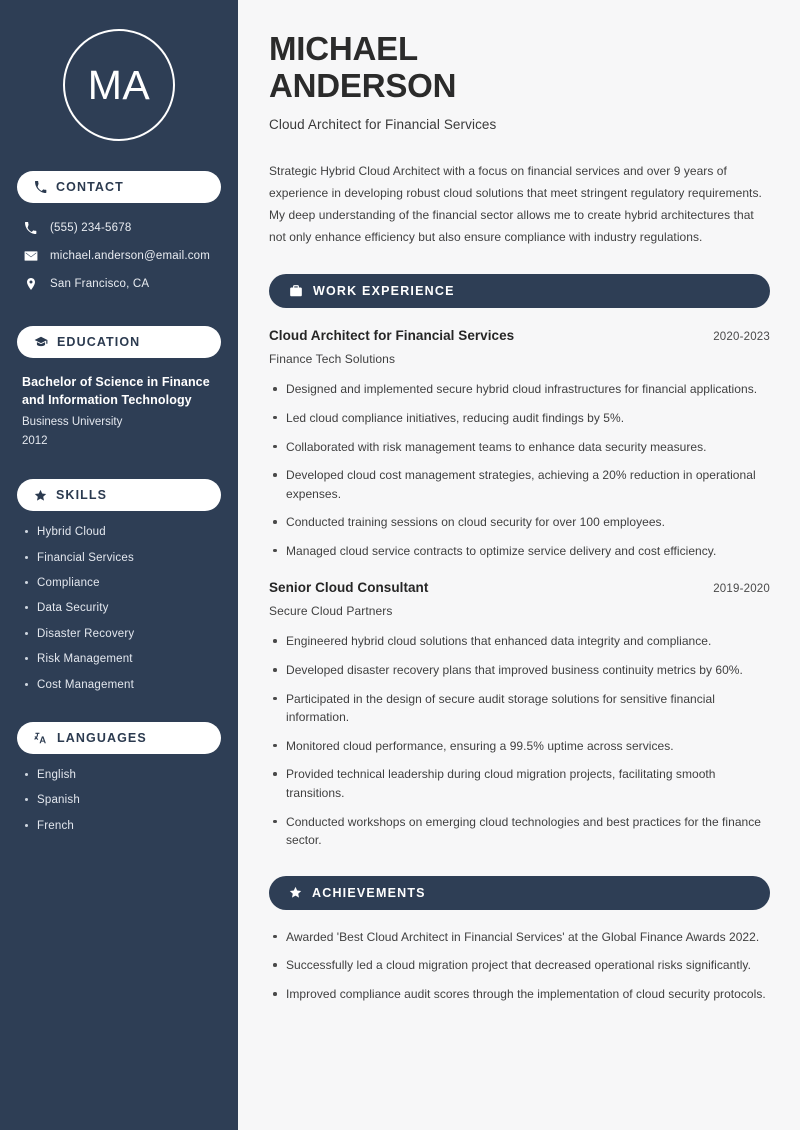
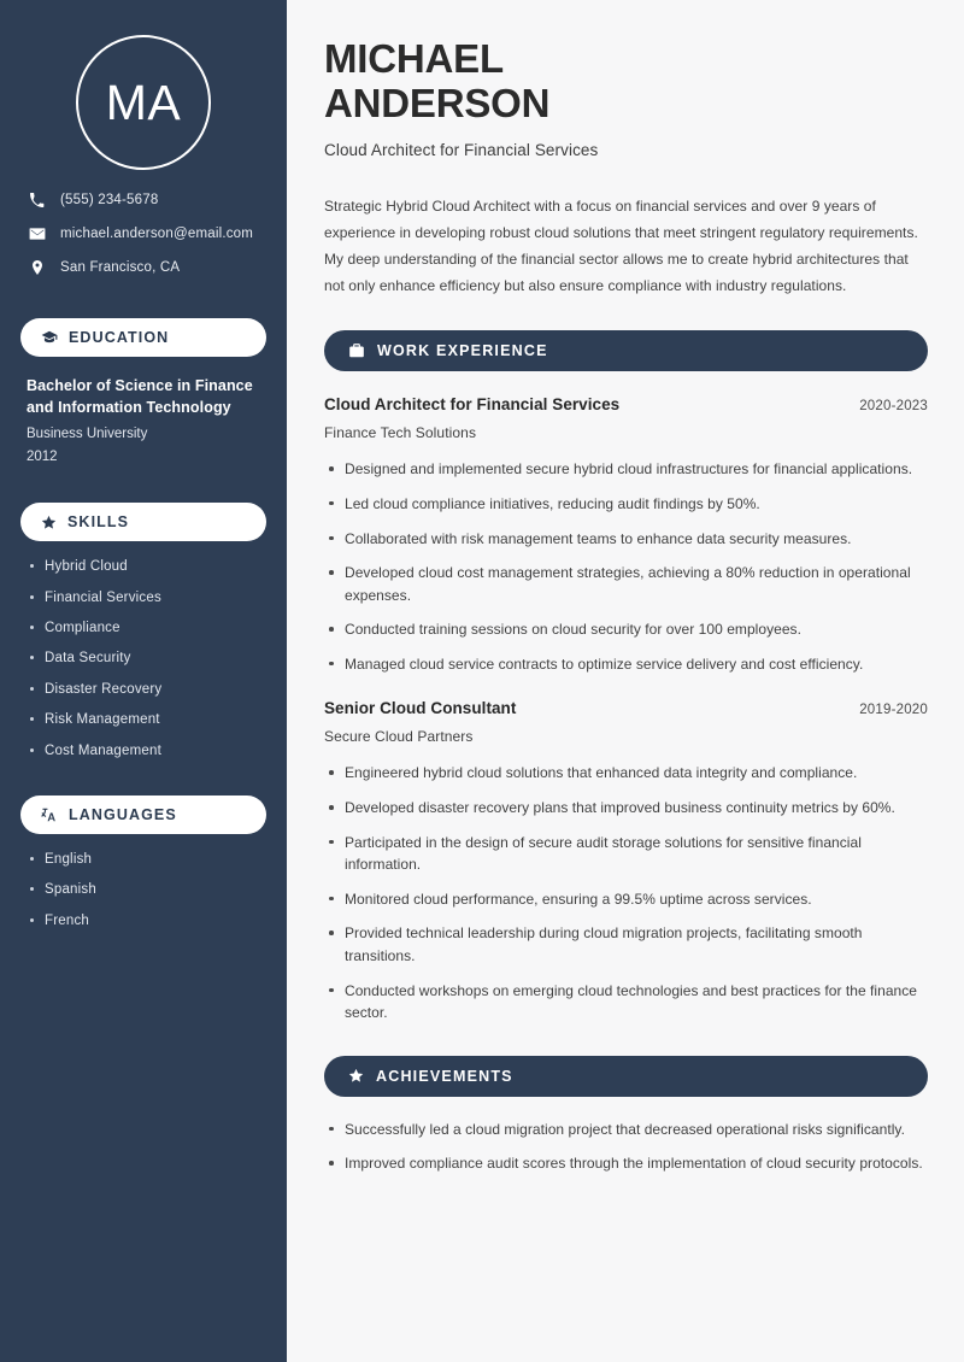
  MA
- CONTACT
  (555) 234-5678
  michael.anderson@email.com
  San Francisco, CA
  EDUCATION
  Bachelor of Science in Finance and Information Technology
  Business University
  2012
  SKILLS
  Hybrid Cloud
  Financial Services
  Compliance
  Data Security
  Disaster Recovery
  Risk Management
  Cost Management
  LANGUAGES
  English
  Spanish
  French
  MICHAEL
  ANDERSON
  Cloud Architect for Financial Services
  Strategic Hybrid Cloud Architect with a focus on financial services and over 9 years of experience in developing robust cloud solutions that meet stringent regulatory requirements. My deep understanding of the financial sector allows me to create hybrid architectures that not only enhance efficiency but also ensure compliance with industry regulations.
  WORK EXPERIENCE
  Cloud Architect for Financial Services
  2020-2023
  Finance Tech Solutions
  Designed and implemented secure hybrid cloud infrastructures for financial applications.
- Led cloud compliance initiatives, reducing audit findings by 5%.
+ Led cloud compliance initiatives, reducing audit findings by 50%.
  Collaborated with risk management teams to enhance data security measures.
- Developed cloud cost management strategies, achieving a 20% reduction in operational expenses.
+ Developed cloud cost management strategies, achieving a 80% reduction in operational expenses.
  Conducted training sessions on cloud security for over 100 employees.
  Managed cloud service contracts to optimize service delivery and cost efficiency.
  Senior Cloud Consultant
  2019-2020
  Secure Cloud Partners
  Engineered hybrid cloud solutions that enhanced data integrity and compliance.
  Developed disaster recovery plans that improved business continuity metrics by 60%.
  Participated in the design of secure audit storage solutions for sensitive financial information.
  Monitored cloud performance, ensuring a 99.5% uptime across services.
  Provided technical leadership during cloud migration projects, facilitating smooth transitions.
  Conducted workshops on emerging cloud technologies and best practices for the finance sector.
  ACHIEVEMENTS
- Awarded 'Best Cloud Architect in Financial Services' at the Global Finance Awards 2022.
  Successfully led a cloud migration project that decreased operational risks significantly.
  Improved compliance audit scores through the implementation of cloud security protocols.
